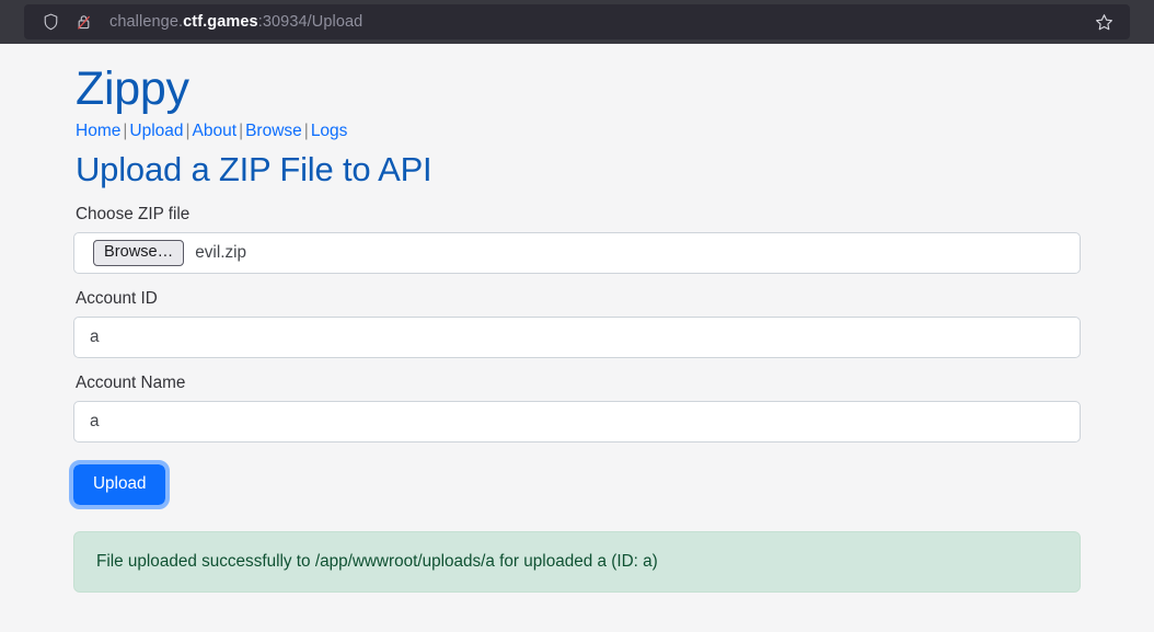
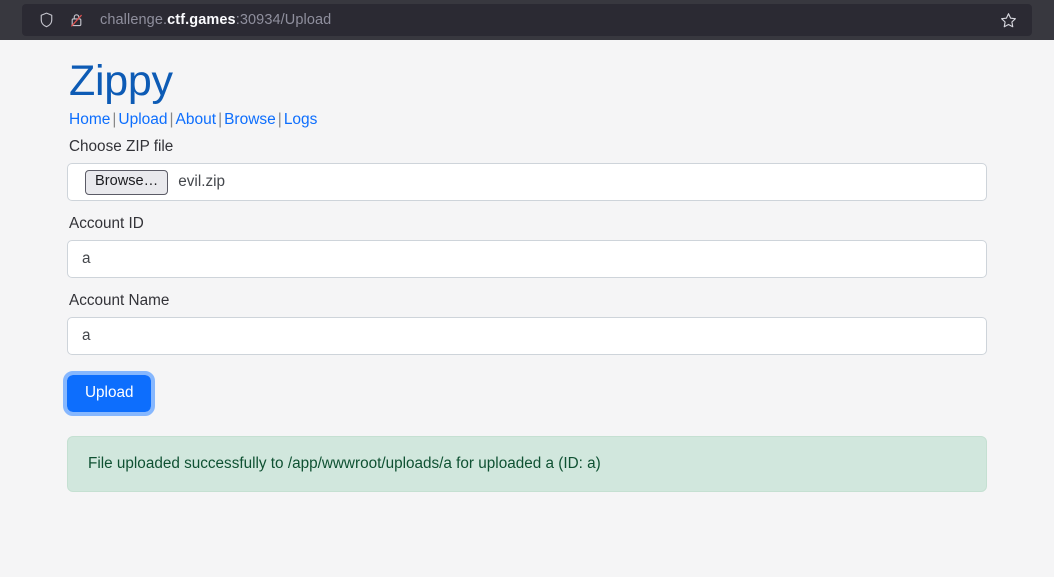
  challenge.ctf.games:30934/Upload
  Zippy
  Home|Upload|About|Browse|Logs
- Upload a ZIP File to API
  Choose ZIP file
  Browse…
  evil.zip
  Account ID
  a
  Account Name
  a
  Upload
  File uploaded successfully to /app/wwwroot/uploads/a for uploaded a (ID: a)
